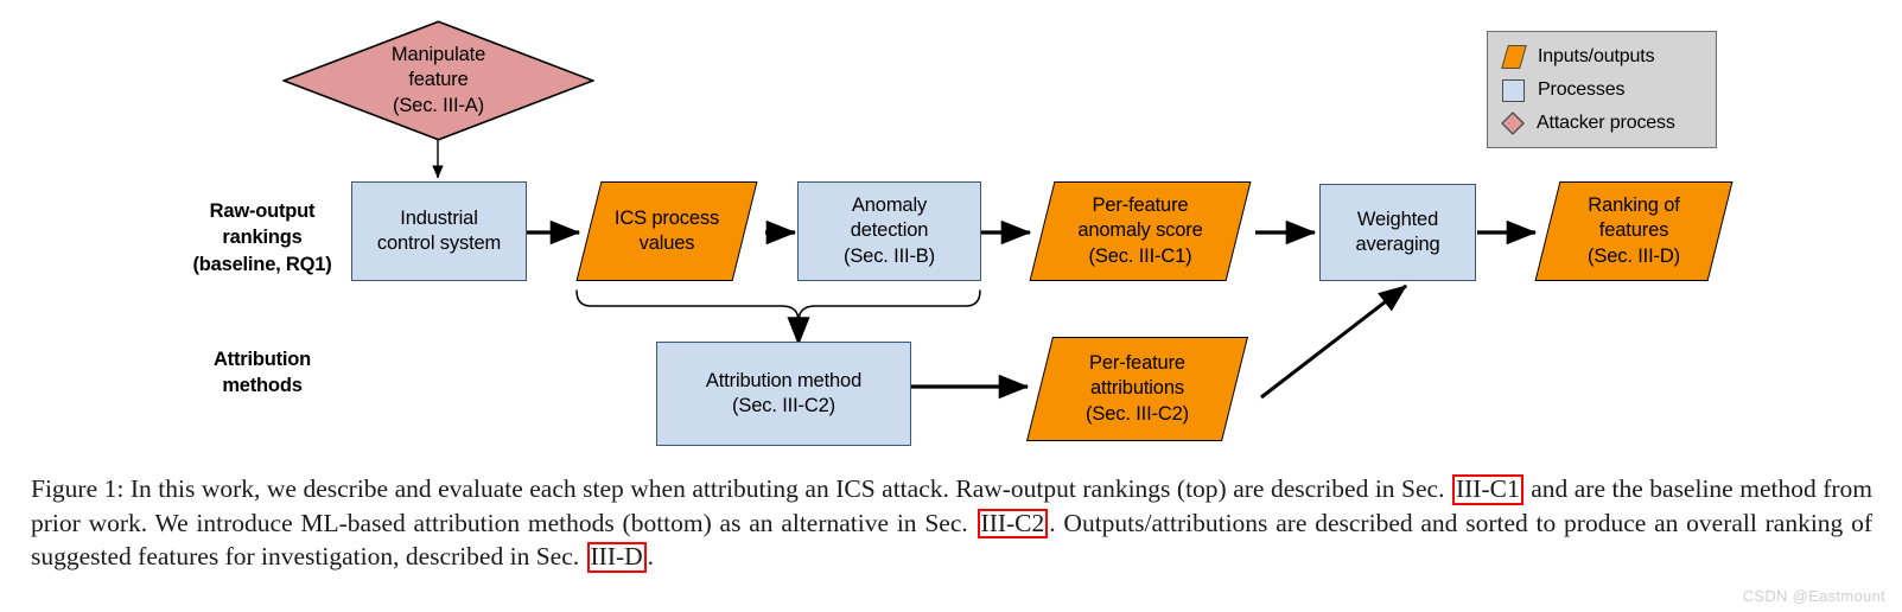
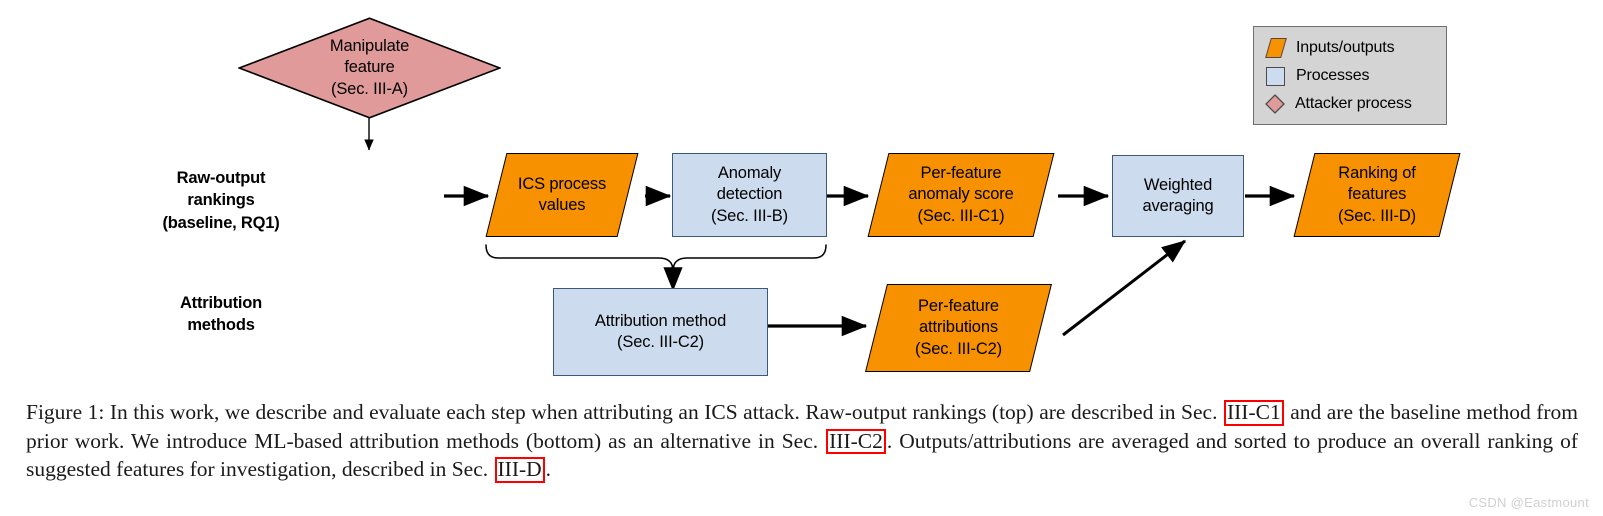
  Raw-output
  rankings
  (baseline, RQ1)
  Attribution
  methods
  Manipulate
  feature
  (Sec. III-A)
- Industrial
- control system
  ICS process
  values
  Anomaly
  detection
  (Sec. III-B)
  Per-feature
  anomaly score
  (Sec. III-C1)
  Weighted
  averaging
  Ranking of
  features
  (Sec. III-D)
  Attribution method
  (Sec. III-C2)
  Per-feature
  attributions
  (Sec. III-C2)
  Inputs/outputs
  Processes
  Attacker process
- Figure 1: In this work, we describe and evaluate each step when attributing an ICS attack. Raw-output rankings (top) are described in Sec. III-C1 and are the baseline method from prior work. We introduce ML-based attribution methods (bottom) as an alternative in Sec. III-C2 . Outputs/attributions are described and sorted to produce an overall ranking of suggested features for investigation, described in Sec. III-D .
+ Figure 1: In this work, we describe and evaluate each step when attributing an ICS attack. Raw-output rankings (top) are described in Sec. III-C1 and are the baseline method from prior work. We introduce ML-based attribution methods (bottom) as an alternative in Sec. III-C2 . Outputs/attributions are averaged and sorted to produce an overall ranking of suggested features for investigation, described in Sec. III-D .
  CSDN @Eastmount
